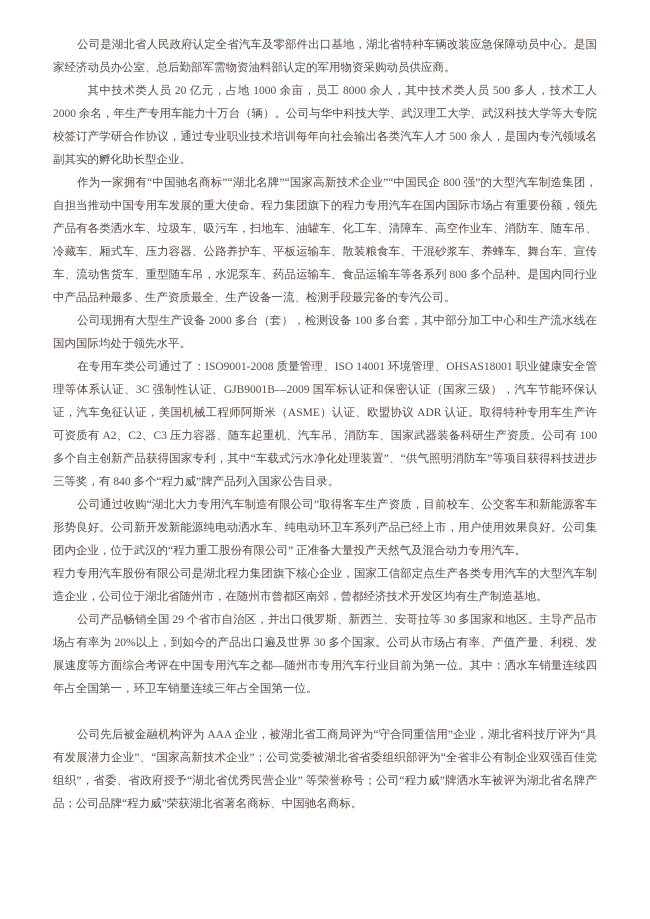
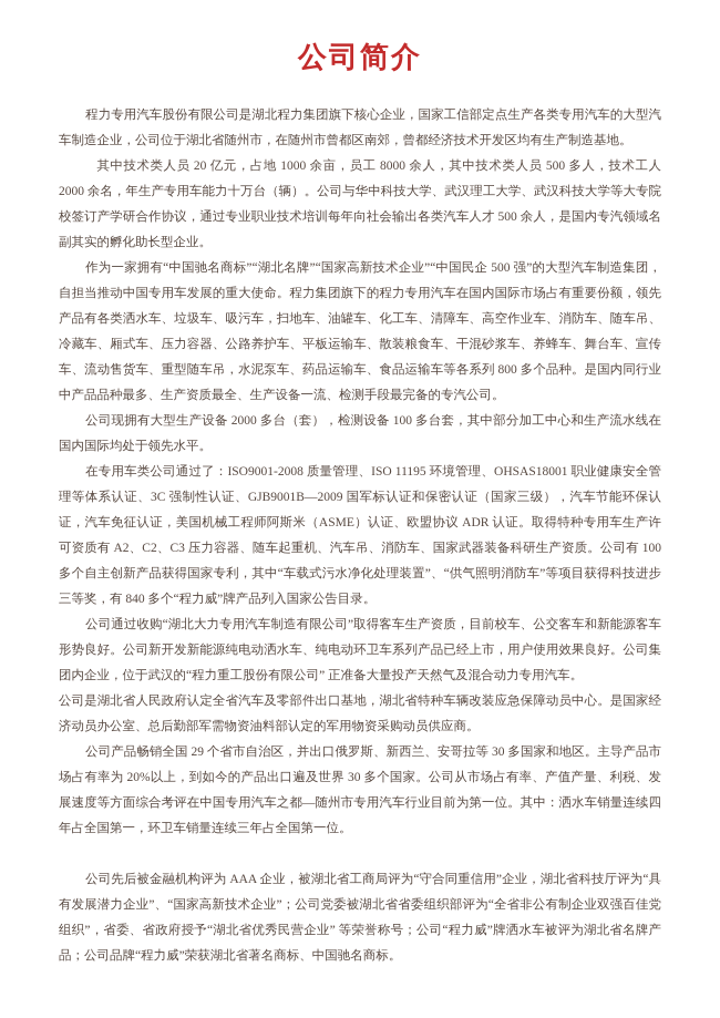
+ 公司简介
- 公司是湖北省人民政府认定全省汽车及零部件出口基地，湖北省特种车辆改装应急保障动员中心。是国家经济动员办公室、总后勤部军需物资油料部认定的军用物资采购动员供应商。
+ 程力专用汽车股份有限公司是湖北程力集团旗下核心企业，国家工信部定点生产各类专用汽车的大型汽车制造企业，公司位于湖北省随州市，在随州市曾都区南郊，曾都经济技术开发区均有生产制造基地。
  其中技术类人员 20 亿元，占地 1000 余亩，员工 8000 余人，其中技术类人员 500 多人，技术工人 2000 余名，年生产专用车能力十万台（辆）。公司与华中科技大学、武汉理工大学、武汉科技大学等大专院校签订产学研合作协议，通过专业职业技术培训每年向社会输出各类汽车人才 500 余人，是国内专汽领域名副其实的孵化助长型企业。
- 作为一家拥有“中国驰名商标”“湖北名牌”“国家高新技术企业”“中国民企 800 强”的大型汽车制造集团，自担当推动中国专用车发展的重大使命。程力集团旗下的程力专用汽车在国内国际市场占有重要份额，领先产品有各类洒水车、垃圾车、吸污车，扫地车、油罐车、化工车、清障车、高空作业车、消防车、随车吊、冷藏车、厢式车、压力容器、公路养护车、平板运输车、散装粮食车、干混砂浆车、养蜂车、舞台车、宣传车、流动售货车、重型随车吊，水泥泵车、药品运输车、食品运输车等各系列 800 多个品种。是国内同行业中产品品种最多、生产资质最全、生产设备一流、检测手段最完备的专汽公司。
+ 作为一家拥有“中国驰名商标”“湖北名牌”“国家高新技术企业”“中国民企 500 强”的大型汽车制造集团，自担当推动中国专用车发展的重大使命。程力集团旗下的程力专用汽车在国内国际市场占有重要份额，领先产品有各类洒水车、垃圾车、吸污车，扫地车、油罐车、化工车、清障车、高空作业车、消防车、随车吊、冷藏车、厢式车、压力容器、公路养护车、平板运输车、散装粮食车、干混砂浆车、养蜂车、舞台车、宣传车、流动售货车、重型随车吊，水泥泵车、药品运输车、食品运输车等各系列 800 多个品种。是国内同行业中产品品种最多、生产资质最全、生产设备一流、检测手段最完备的专汽公司。
  公司现拥有大型生产设备 2000 多台（套），检测设备 100 多台套，其中部分加工中心和生产流水线在国内国际均处于领先水平。
- 在专用车类公司通过了：ISO9001-2008 质量管理、ISO 14001 环境管理、OHSAS18001 职业健康安全管理等体系认证、3C 强制性认证、GJB9001B—2009 国军标认证和保密认证（国家三级），汽车节能环保认证，汽车免征认证，美国机械工程师阿斯米（ASME）认证、欧盟协议 ADR 认证。取得特种专用车生产许可资质有 A2、C2、C3 压力容器、随车起重机、汽车吊、消防车、国家武器装备科研生产资质。公司有 100 多个自主创新产品获得国家专利，其中“车载式污水净化处理装置”、“供气照明消防车”等项目获得科技进步三等奖，有 840 多个“程力威”牌产品列入国家公告目录。
+ 在专用车类公司通过了：ISO9001-2008 质量管理、ISO 11195 环境管理、OHSAS18001 职业健康安全管理等体系认证、3C 强制性认证、GJB9001B—2009 国军标认证和保密认证（国家三级），汽车节能环保认证，汽车免征认证，美国机械工程师阿斯米（ASME）认证、欧盟协议 ADR 认证。取得特种专用车生产许可资质有 A2、C2、C3 压力容器、随车起重机、汽车吊、消防车、国家武器装备科研生产资质。公司有 100 多个自主创新产品获得国家专利，其中“车载式污水净化处理装置”、“供气照明消防车”等项目获得科技进步三等奖，有 840 多个“程力威”牌产品列入国家公告目录。
  公司通过收购“湖北大力专用汽车制造有限公司”取得客车生产资质，目前校车、公交客车和新能源客车形势良好。公司新开发新能源纯电动洒水车、纯电动环卫车系列产品已经上市，用户使用效果良好。公司集团内企业，位于武汉的“程力重工股份有限公司” 正准备大量投产天然气及混合动力专用汽车。
- 程力专用汽车股份有限公司是湖北程力集团旗下核心企业，国家工信部定点生产各类专用汽车的大型汽车制造企业，公司位于湖北省随州市，在随州市曾都区南郊，曾都经济技术开发区均有生产制造基地。
+ 公司是湖北省人民政府认定全省汽车及零部件出口基地，湖北省特种车辆改装应急保障动员中心。是国家经济动员办公室、总后勤部军需物资油料部认定的军用物资采购动员供应商。
  公司产品畅销全国 29 个省市自治区，并出口俄罗斯、新西兰、安哥拉等 30 多国家和地区。主导产品市场占有率为 20%以上，到如今的产品出口遍及世界 30 多个国家。公司从市场占有率、产值产量、利税、发展速度等方面综合考评在中国专用汽车之都—随州市专用汽车行业目前为第一位。其中：洒水车销量连续四年占全国第一，环卫车销量连续三年占全国第一位。
  公司先后被金融机构评为 AAA 企业，被湖北省工商局评为“守合同重信用”企业，湖北省科技厅评为“具有发展潜力企业”、“国家高新技术企业”；公司党委被湖北省省委组织部评为“全省非公有制企业双强百佳党组织”，省委、省政府授予“湖北省优秀民营企业” 等荣誉称号；公司“程力威”牌洒水车被评为湖北省名牌产品；公司品牌“程力威”荣获湖北省著名商标、中国驰名商标。
